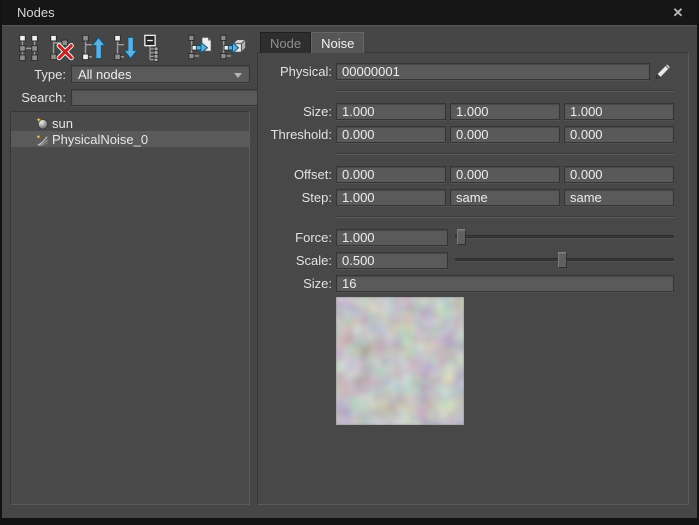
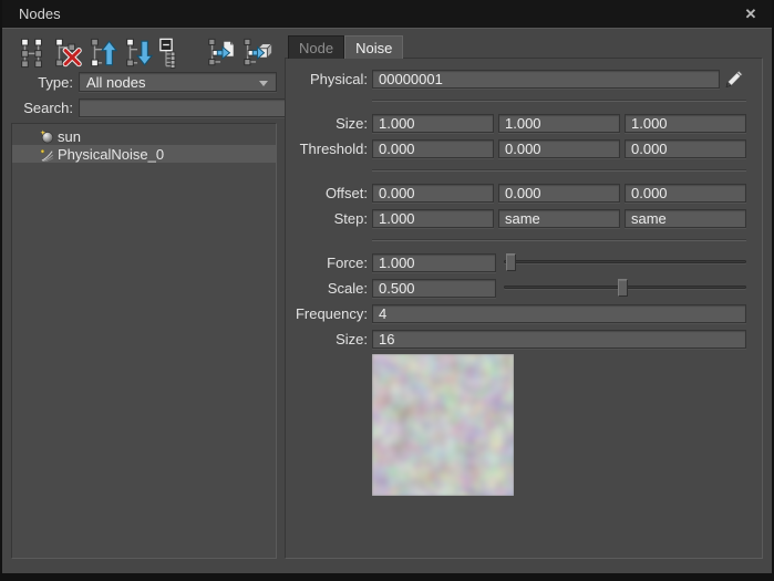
  Nodes
  ✕
  Type:
  All nodes
  Search:
  sun
  PhysicalNoise_0
  Node
  Noise
  Physical:
  00000001
  Size:
  1.000
  1.000
  1.000
  Threshold:
  0.000
  0.000
  0.000
  Offset:
  0.000
  0.000
  0.000
  Step:
  1.000
  same
  same
  Force:
  1.000
  Scale:
  0.500
+ Frequency:
+ 4
  Size:
  16
